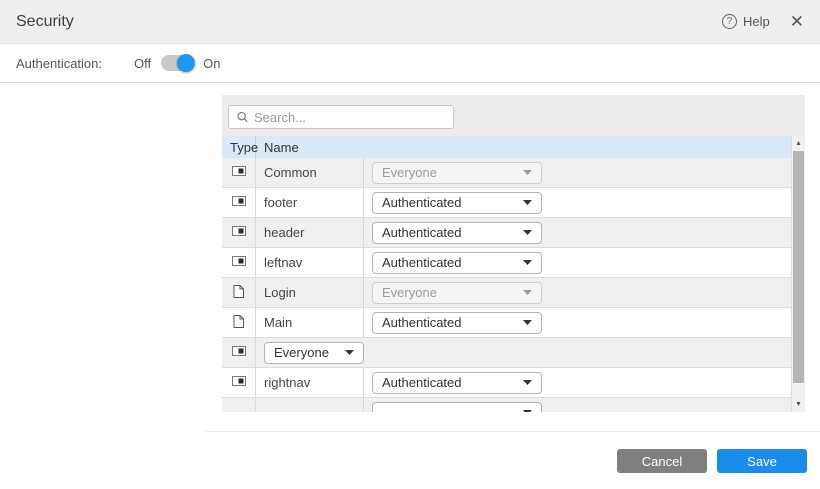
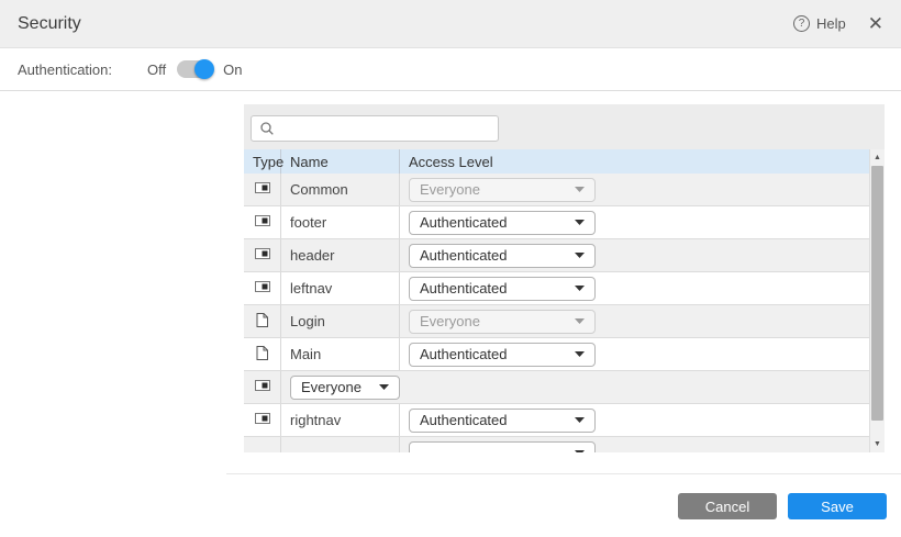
  Security
  ?
  Help
  ✕
  Authentication:
  Off
  On
- Search...
  Type
  Name
+ Access Level
  Common
  Everyone
  footer
  Authenticated
  header
  Authenticated
  leftnav
  Authenticated
  Login
  Everyone
  Main
  Authenticated
  Everyone
  rightnav
  Authenticated
  Cancel
  Save
